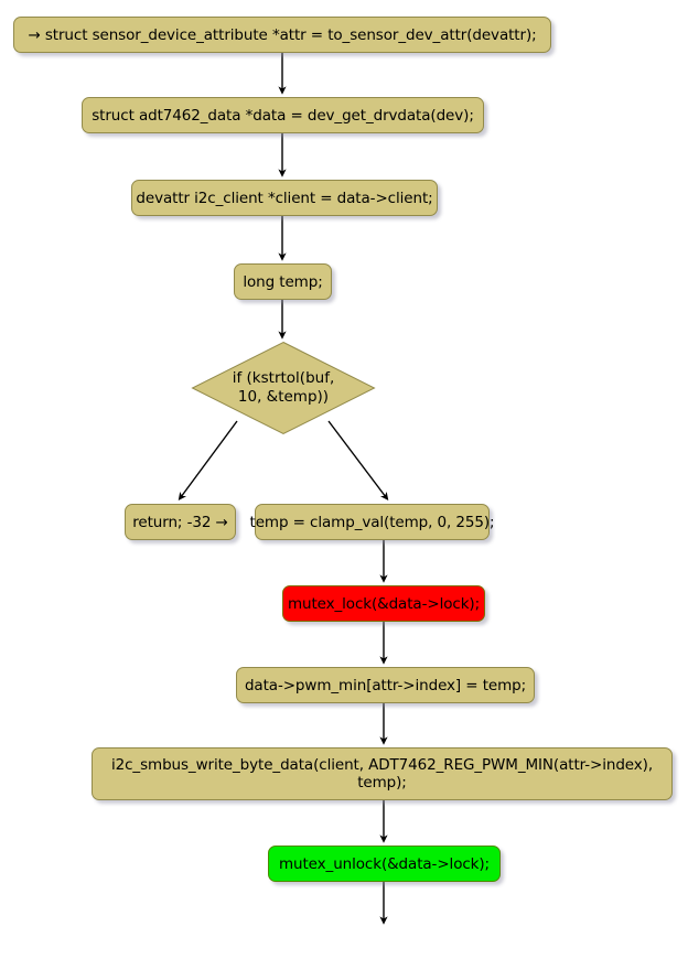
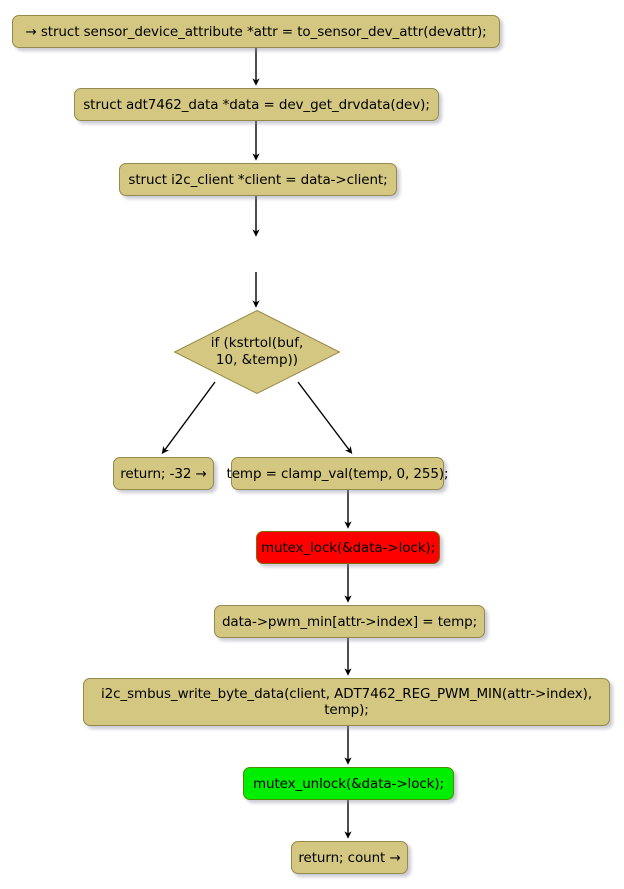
  → struct sensor_device_attribute *attr = to_sensor_dev_attr(devattr);
  struct adt7462_data *data = dev_get_drvdata(dev);
- devattr i2c_client *client = data->client;
+ struct i2c_client *client = data->client;
- long temp;
  if (kstrtol(buf,
  10, &temp))
  return; -32 →
  temp = clamp_val(temp, 0, 255);
  mutex_lock(&data->lock);
  data->pwm_min[attr->index] = temp;
  i2c_smbus_write_byte_data(client, ADT7462_REG_PWM_MIN(attr->index),
  temp);
  mutex_unlock(&data->lock);
+ return; count →
